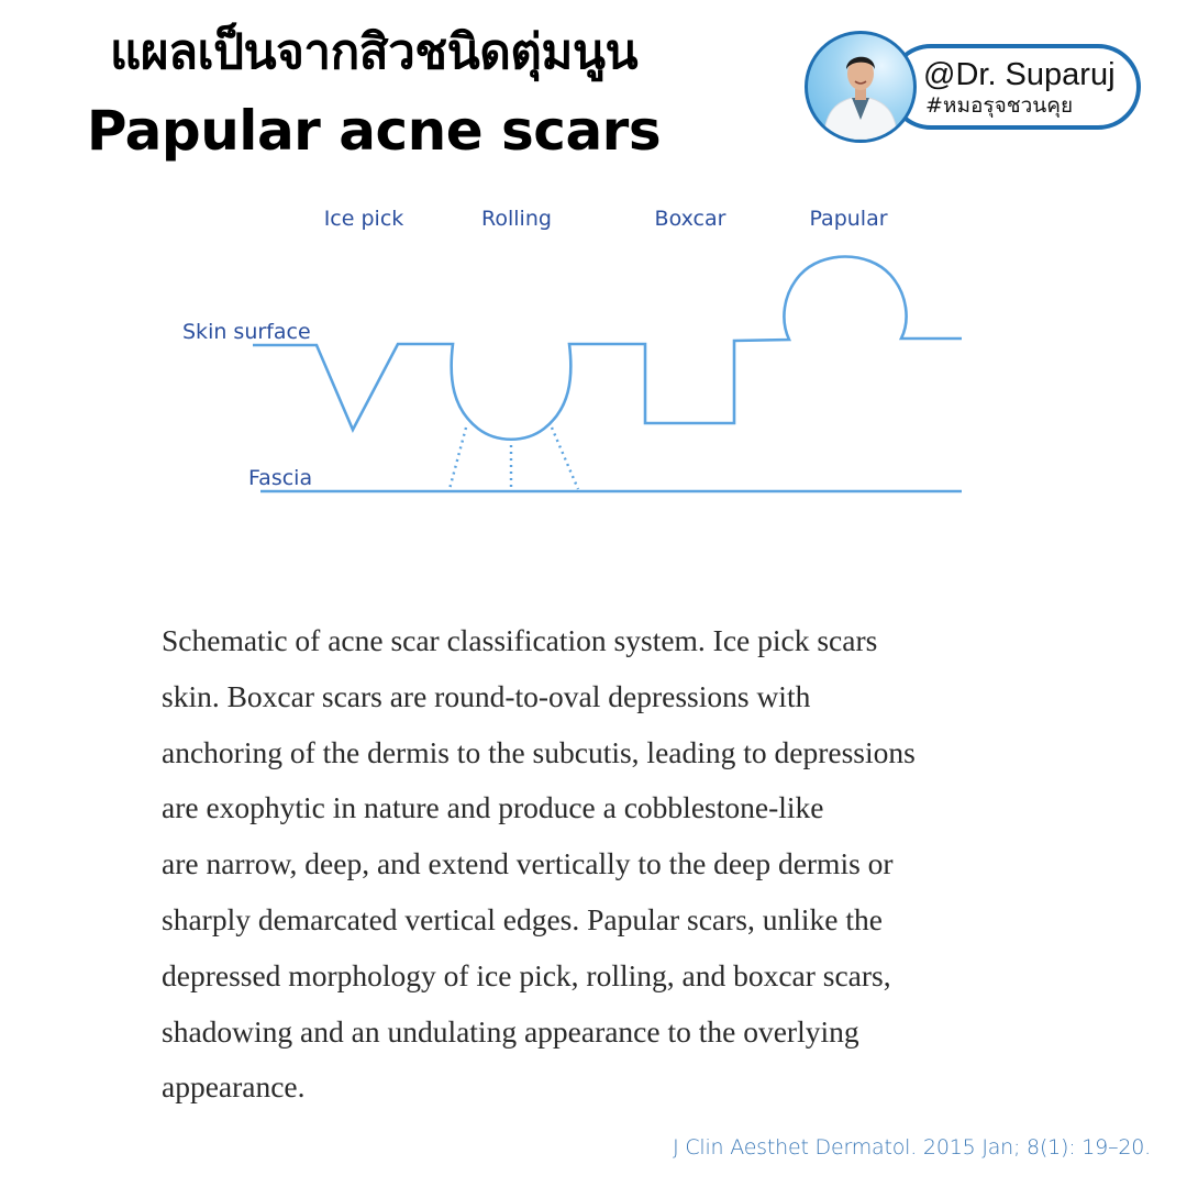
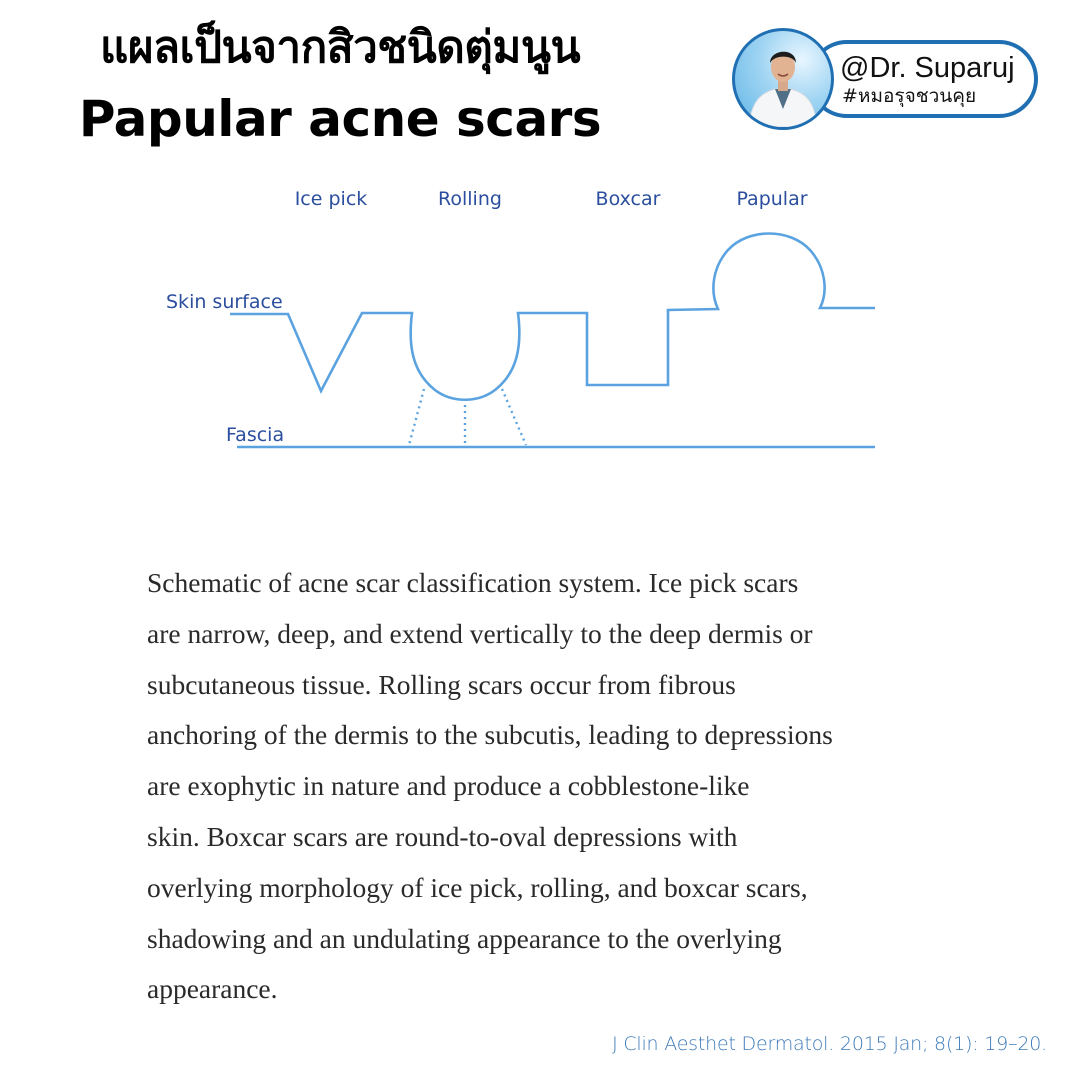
  แผลเป็นจากสิวชนิดตุ่มนูน
  Papular acne scars
  @Dr. Suparuj
  #หมอรุจชวนคุย
  Ice pick
  Rolling
  Boxcar
  Papular
  Skin surface
  Fascia
  Schematic of acne scar classification system. Ice pick scars
- skin. Boxcar scars are round-to-oval depressions with
+ are narrow, deep, and extend vertically to the deep dermis or
+ subcutaneous tissue. Rolling scars occur from fibrous
  anchoring of the dermis to the subcutis, leading to depressions
  are exophytic in nature and produce a cobblestone-like
- are narrow, deep, and extend vertically to the deep dermis or
+ skin. Boxcar scars are round-to-oval depressions with
- sharply demarcated vertical edges. Papular scars, unlike the
- depressed morphology of ice pick, rolling, and boxcar scars,
+ overlying morphology of ice pick, rolling, and boxcar scars,
  shadowing and an undulating appearance to the overlying
  appearance.
  J Clin Aesthet Dermatol. 2015 Jan; 8(1): 19–20.
